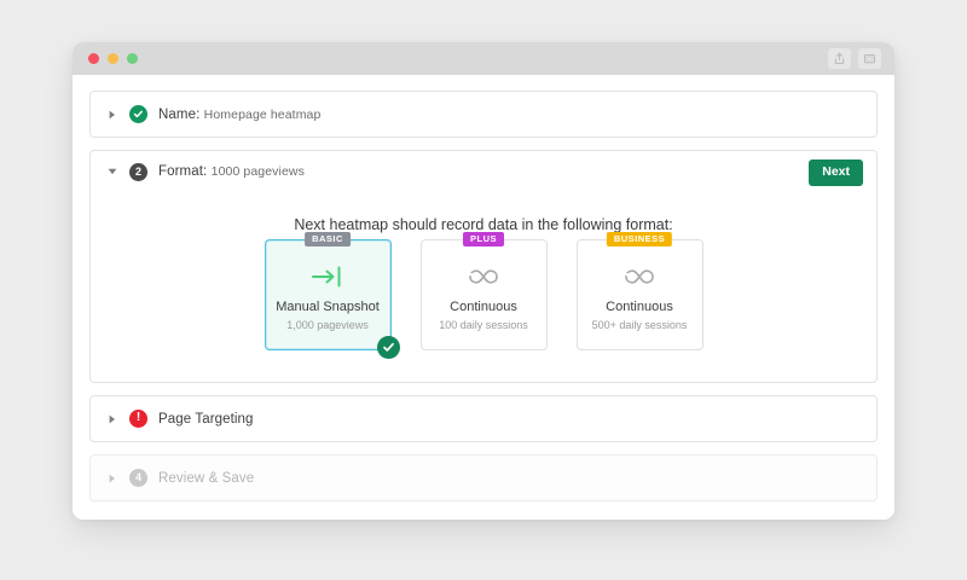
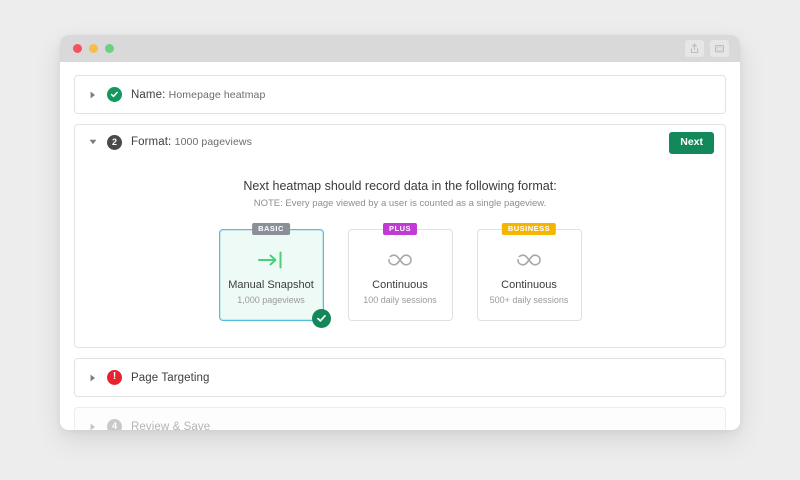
  Name: Homepage heatmap
  2
  Format: 1000 pageviews
  Next
  Next heatmap should record data in the following format:
+ NOTE: Every page viewed by a user is counted as a single pageview.
  BASIC
  Manual Snapshot
  1,000 pageviews
  PLUS
  Continuous
  100 daily sessions
  BUSINESS
  Continuous
  500+ daily sessions
  !
  Page Targeting
  4
  Review & Save
